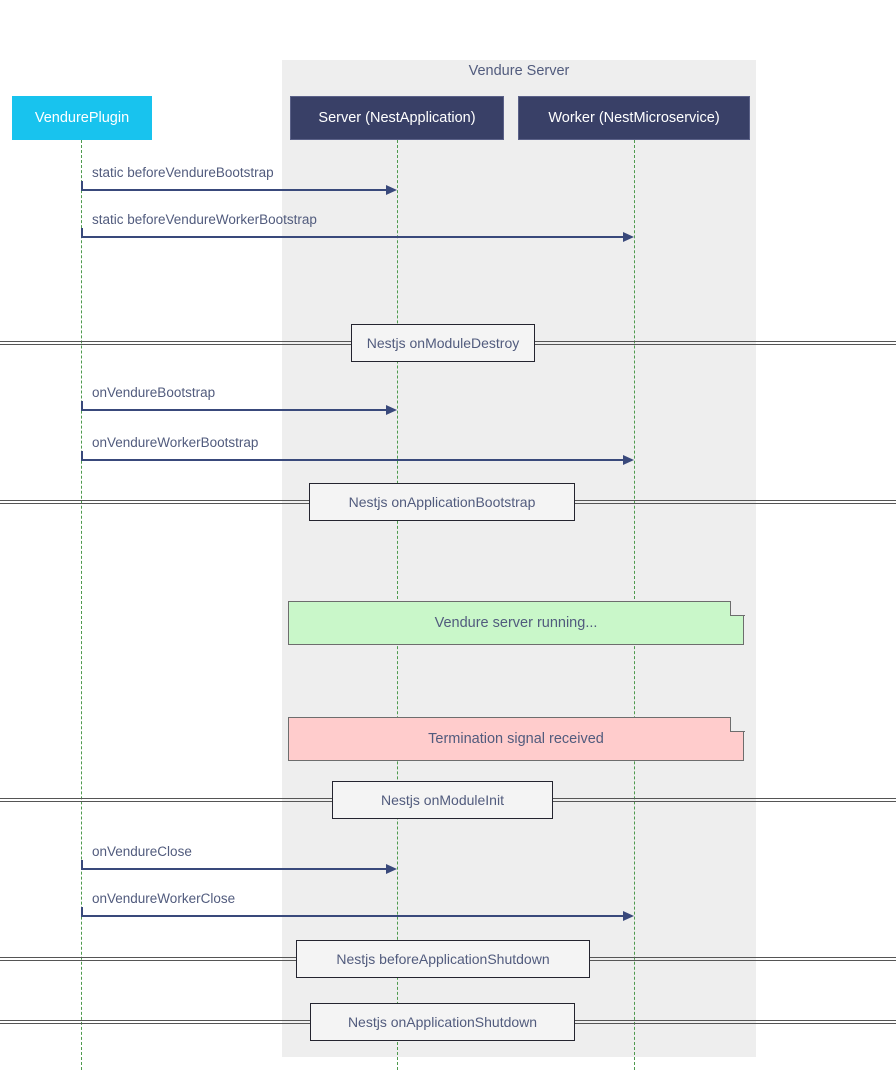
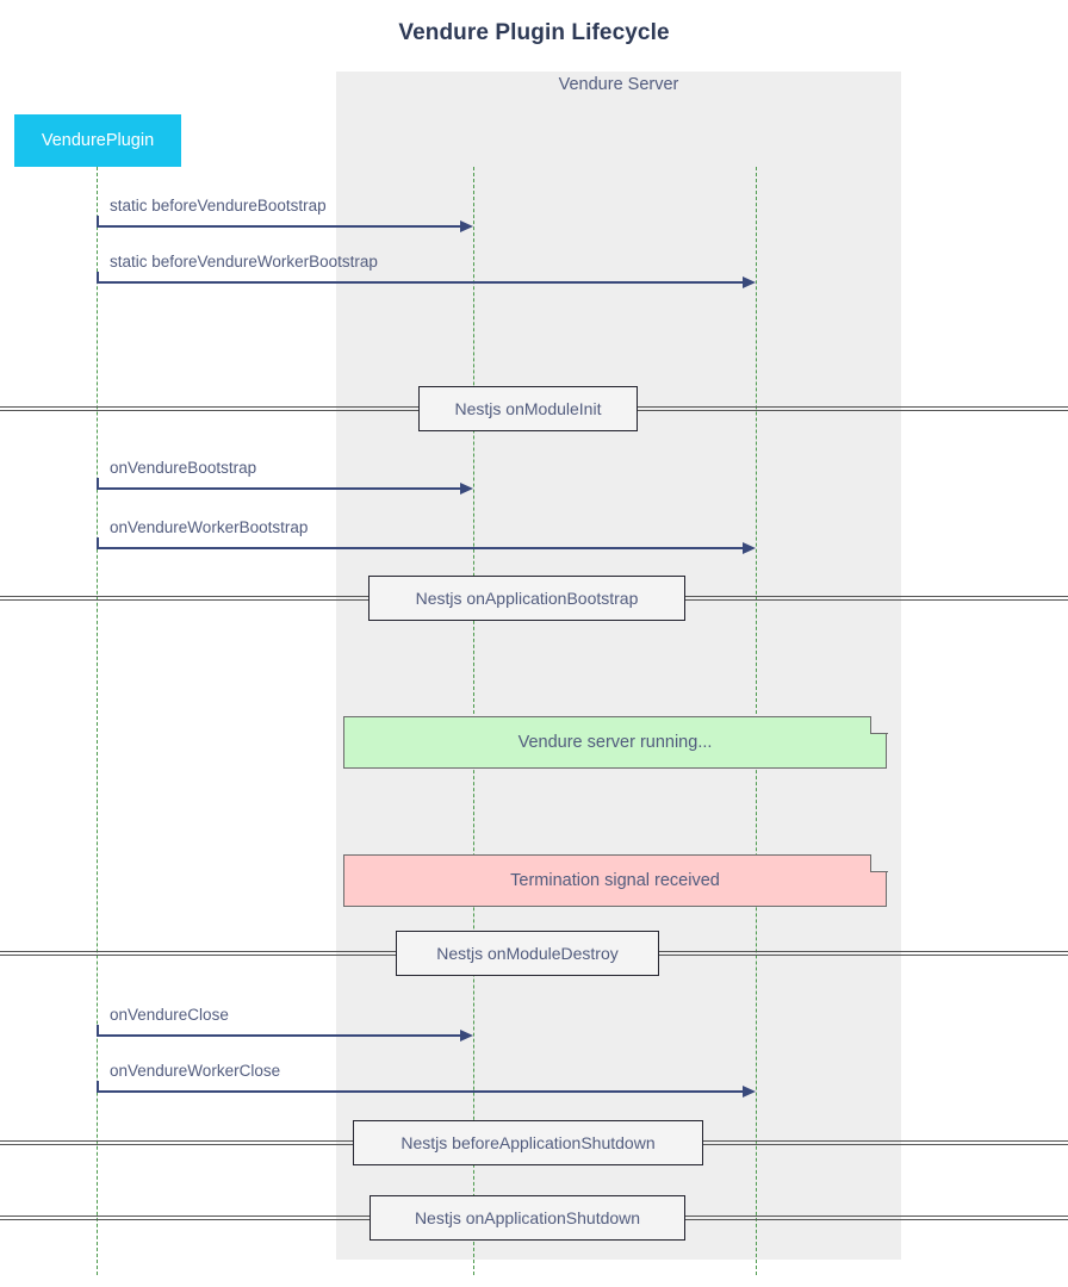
+ Vendure Plugin Lifecycle
  Vendure Server
  VendurePlugin
- Server (NestApplication)
- Worker (NestMicroservice)
  static beforeVendureBootstrap
  static beforeVendureWorkerBootstrap
  onVendureBootstrap
  onVendureWorkerBootstrap
  onVendureClose
  onVendureWorkerClose
- Nestjs onModuleDestroy
+ Nestjs onModuleInit
  Nestjs onApplicationBootstrap
- Nestjs onModuleInit
+ Nestjs onModuleDestroy
  Nestjs beforeApplicationShutdown
  Nestjs onApplicationShutdown
  Vendure server running...
  Termination signal received
